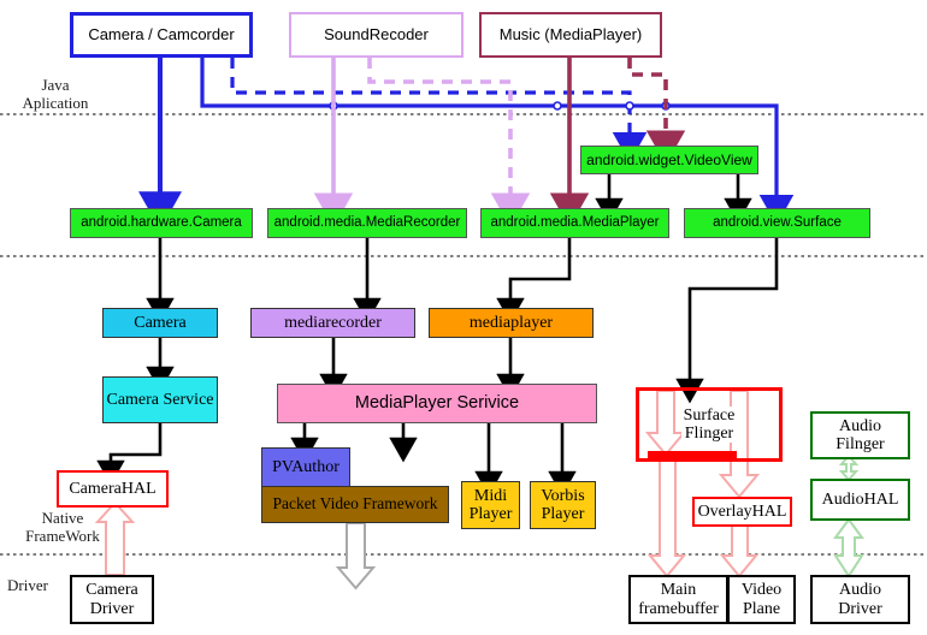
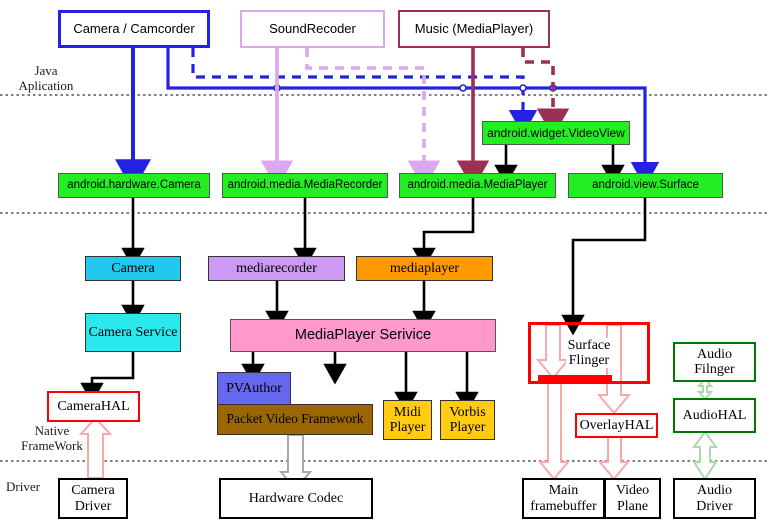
  Java
  Aplication
  Native
  FrameWork
  Driver
  Camera / Camcorder
  SoundRecoder
  Music (MediaPlayer)
  android.widget.VideoView
  android.hardware.Camera
  android.media.MediaRecorder
  android.media.MediaPlayer
  android.view.Surface
  Camera
  mediarecorder
  mediaplayer
  Camera Service
  MediaPlayer Serivice
  Surface
  Flinger
  Audio
  Filnger
  PVAuthor
  Packet Video Framework
  Midi
  Player
  Vorbis
  Player
  CameraHAL
  OverlayHAL
  AudioHAL
  Camera
  Driver
+ Hardware Codec
  Main
  framebuffer
  Video
  Plane
  Audio
  Driver
